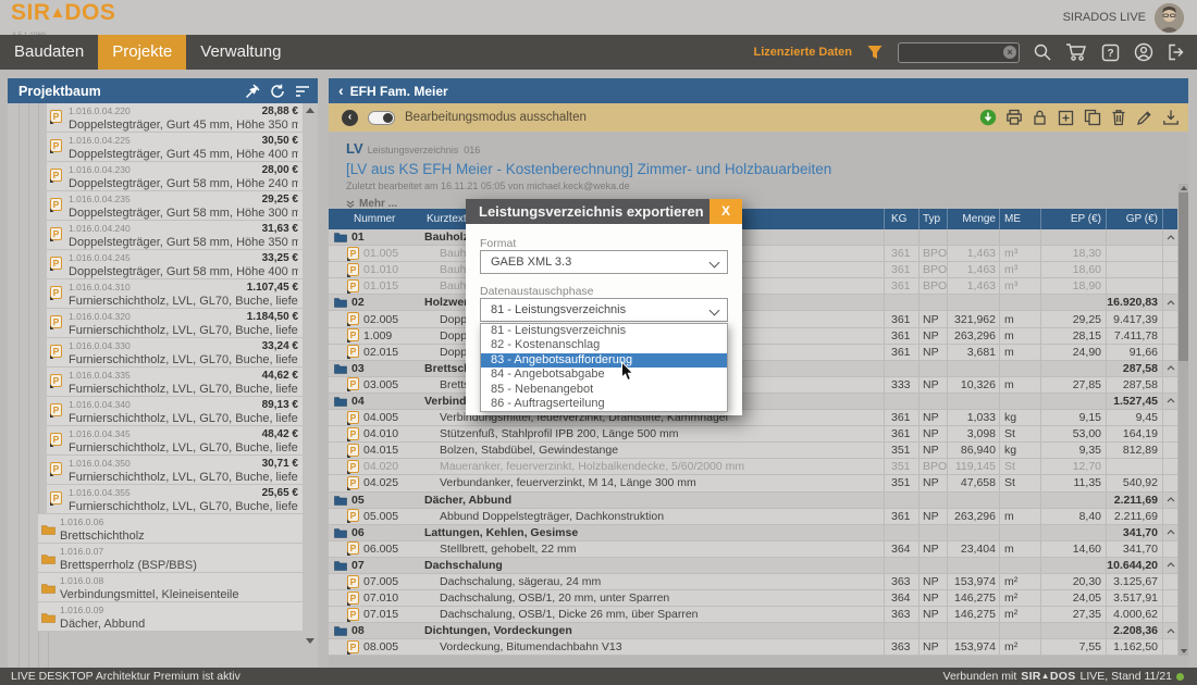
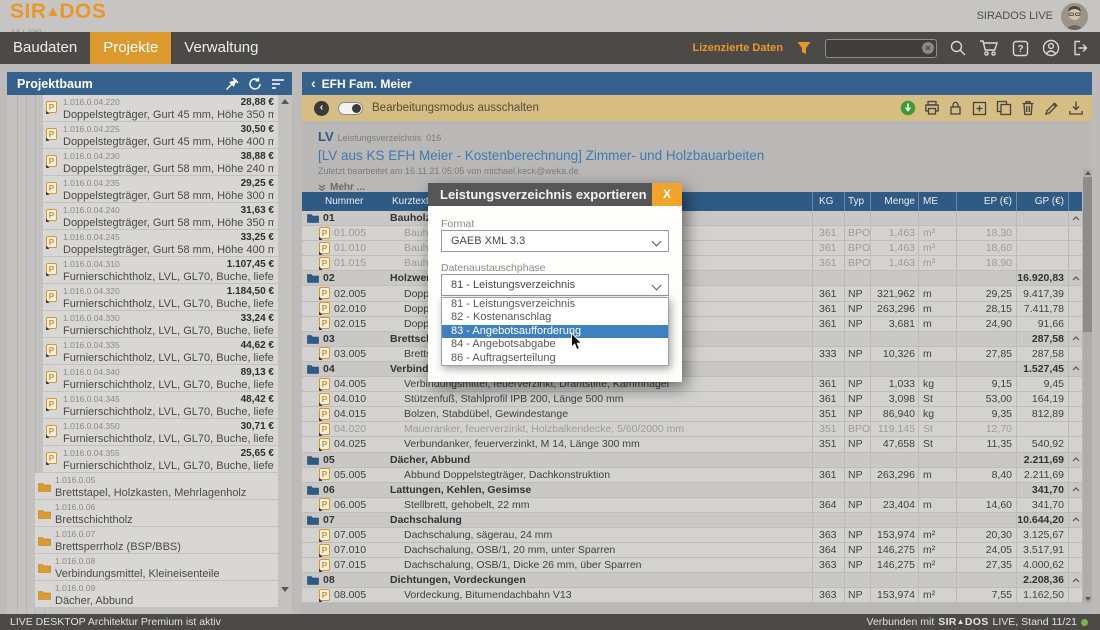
  SIR▲DOS
  SIRADOS LIVE
  Baudaten
  Projekte
  Verwaltung
  Lizenzierte Daten
  ×
  ?
  Projektbaum
  P
  1.016.0.04.220
  28,88 €
  Doppelstegträger, Gurt 45 mm, Höhe 350 m
  P
  1.016.0.04.225
  30,50 €
  Doppelstegträger, Gurt 45 mm, Höhe 400 m
  P
  1.016.0.04.230
- 28,00 €
+ 38,88 €
  Doppelstegträger, Gurt 58 mm, Höhe 240 m
  P
  1.016.0.04.235
  29,25 €
  Doppelstegträger, Gurt 58 mm, Höhe 300 m
  P
  1.016.0.04.240
  31,63 €
  Doppelstegträger, Gurt 58 mm, Höhe 350 m
  P
  1.016.0.04.245
  33,25 €
  Doppelstegträger, Gurt 58 mm, Höhe 400 m
  P
  1.016.0.04.310
  1.107,45 €
  Furnierschichtholz, LVL, GL70, Buche, liefe
  P
  1.016.0.04.320
  1.184,50 €
  Furnierschichtholz, LVL, GL70, Buche, liefe
  P
  1.016.0.04.330
  33,24 €
  Furnierschichtholz, LVL, GL70, Buche, liefe
  P
  1.016.0.04.335
  44,62 €
  Furnierschichtholz, LVL, GL70, Buche, liefe
  P
  1.016.0.04.340
  89,13 €
  Furnierschichtholz, LVL, GL70, Buche, liefe
  P
  1.016.0.04.345
  48,42 €
  Furnierschichtholz, LVL, GL70, Buche, liefe
  P
  1.016.0.04.350
  30,71 €
  Furnierschichtholz, LVL, GL70, Buche, liefe
  P
  1.016.0.04.355
  25,65 €
  Furnierschichtholz, LVL, GL70, Buche, liefe
+ 1.016.0.05
+ Brettstapel, Holzkasten, Mehrlagenholz
  1.016.0.06
  Brettschichtholz
  1.016.0.07
  Brettsperrholz (BSP/BBS)
  1.016.0.08
  Verbindungsmittel, Kleineisenteile
  1.016.0.09
  Dächer, Abbund
  ‹
  EFH Fam. Meier
  ‹
  Bearbeitungsmodus ausschalten
  LV Leistungsverzeichnis 016
  [LV aus KS EFH Meier - Kostenberechnung] Zimmer- und Holzbauarbeiten
  Zuletzt bearbeitet am 16.11.21 05:05 von michael.keck@weka.de
  Mehr ...
  Nummer
  Kurztex
  KG
  Typ
  Menge
  ME
  EP (€)
  GP (€)
  01
  Bauhol
  P
  01.005
  361
  BPO
  1,463
  m³
  18,30
  P
  01.010
  361
  BPO
  1,463
  m³
  18,60
  P
  01.015
  361
  BPO
  1,463
  m³
  18,90
  02
  16.920,83
  P
  02.005
  361
  NP
  321,962
  m
  29,25
  9.417,39
  P
- 1.009
+ 02.010
  361
  NP
  263,296
  m
  28,15
  7.411,78
  P
  02.015
  361
  NP
  3,681
  m
  24,90
  91,66
  03
  287,58
  P
  03.005
  333
  NP
  10,326
  m
  27,85
  287,58
  04
  1.527,45
  P
  04.005
  Verbindungsmittel, feuerverzinkt, Drahtstifte, Kammnägel
  361
  NP
  1,033
  kg
  9,15
  9,45
  P
  04.010
  Stützenfuß, Stahlprofil IPB 200, Länge 500 mm
  361
  NP
  3,098
  St
  53,00
  164,19
  P
  04.015
  Bolzen, Stabdübel, Gewindestange
  351
  NP
  86,940
  kg
  9,35
  812,89
  P
  04.020
  Maueranker, feuerverzinkt, Holzbalkendecke, 5/60/2000 mm
  351
  BPO
  119,145
  St
  12,70
  P
  04.025
  Verbundanker, feuerverzinkt, M 14, Länge 300 mm
  351
  NP
  47,658
  St
  11,35
  540,92
  05
  Dächer, Abbund
  2.211,69
  P
  05.005
  Abbund Doppelstegträger, Dachkonstruktion
  361
  NP
  263,296
  m
  8,40
  2.211,69
  06
  Lattungen, Kehlen, Gesimse
  341,70
  P
  06.005
  Stellbrett, gehobelt, 22 mm
  364
  NP
  23,404
  m
  14,60
  341,70
  07
  Dachschalung
  10.644,20
  P
  07.005
  Dachschalung, sägerau, 24 mm
  363
  NP
  153,974
  m²
  20,30
  3.125,67
  P
  07.010
  Dachschalung, OSB/1, 20 mm, unter Sparren
  364
  NP
  146,275
  m²
  24,05
  3.517,91
  P
  07.015
  Dachschalung, OSB/1, Dicke 26 mm, über Sparren
  363
  NP
  146,275
  m²
  27,35
  4.000,62
  08
  Dichtungen, Vordeckungen
  2.208,36
  P
  08.005
  Vordeckung, Bitumendachbahn V13
  363
  NP
  153,974
  m²
  7,55
  1.162,50
  LIVE DESKTOP Architektur Premium ist aktiv
  Verbunden mit
  SIR▲DOS
  LIVE, Stand 11/21
  Leistungsverzeichnis exportieren
  X
  Format
  GAEB XML 3.3
  Datenaustauschphase
  81 - Leistungsverzeichnis
  81 - Leistungsverzeichnis
  82 - Kostenanschlag
  83 - Angebotsaufforderung
  84 - Angebotsabgabe
- 85 - Nebenangebot
  86 - Auftragserteilung
